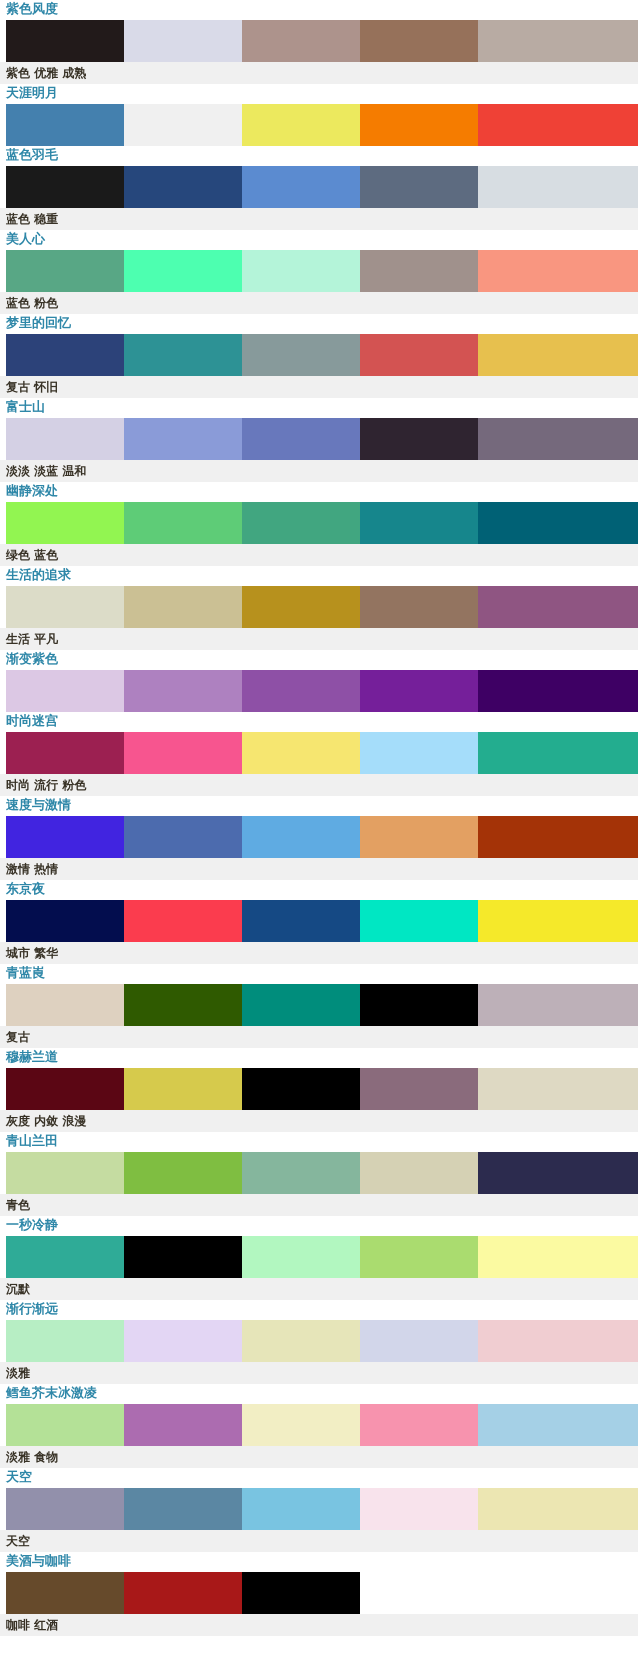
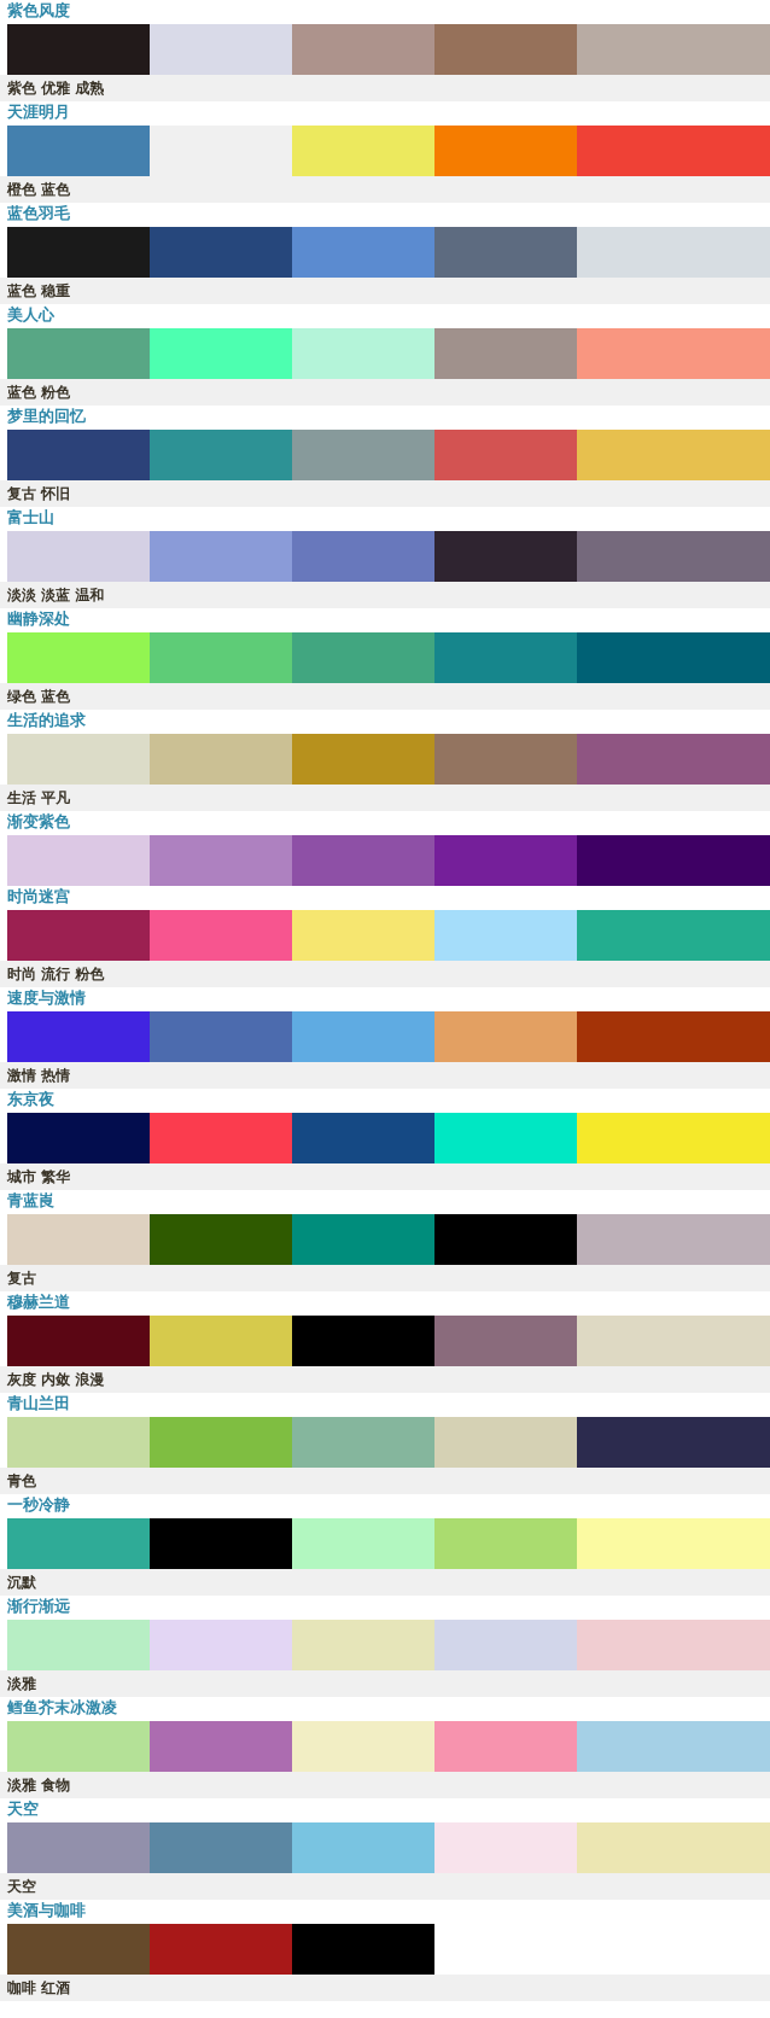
  紫色风度
  紫色 优雅 成熟
  天涯明月
+ 橙色 蓝色
  蓝色羽毛
  蓝色 稳重
  美人心
  蓝色 粉色
  梦里的回忆
  复古 怀旧
  富士山
  淡淡 淡蓝 温和
  幽静深处
  绿色 蓝色
  生活的追求
  生活 平凡
  渐变紫色
  时尚迷宫
  时尚 流行 粉色
  速度与激情
  激情 热情
  东京夜
  城市 繁华
  青蓝崀
  复古
  穆赫兰道
  灰度 内敛 浪漫
  青山兰田
  青色
  一秒冷静
  沉默
  渐行渐远
  淡雅
  鳕鱼芥末冰激凌
  淡雅 食物
  天空
  天空
  美酒与咖啡
  咖啡 红酒
